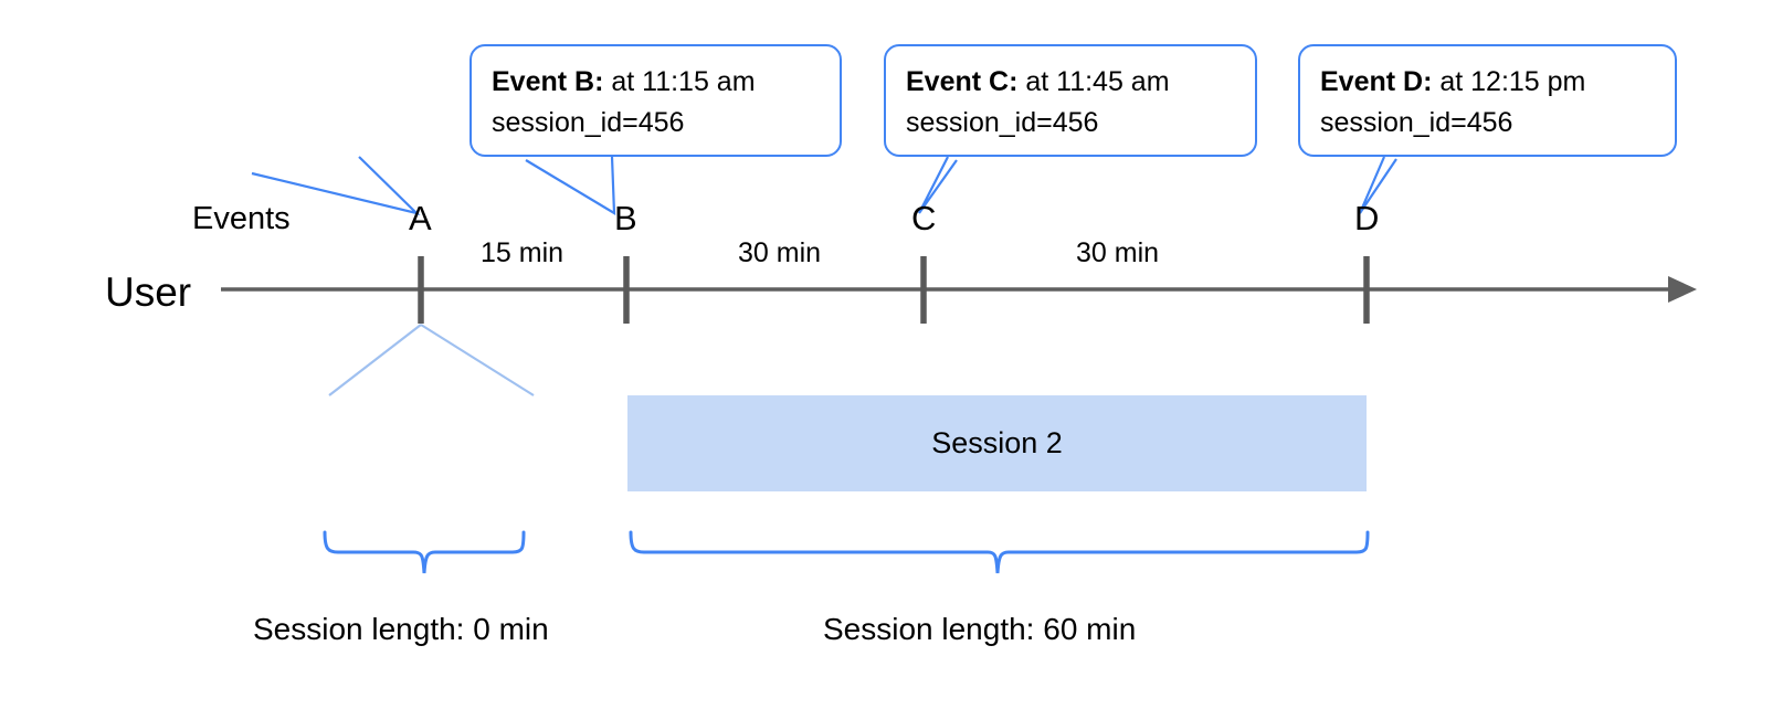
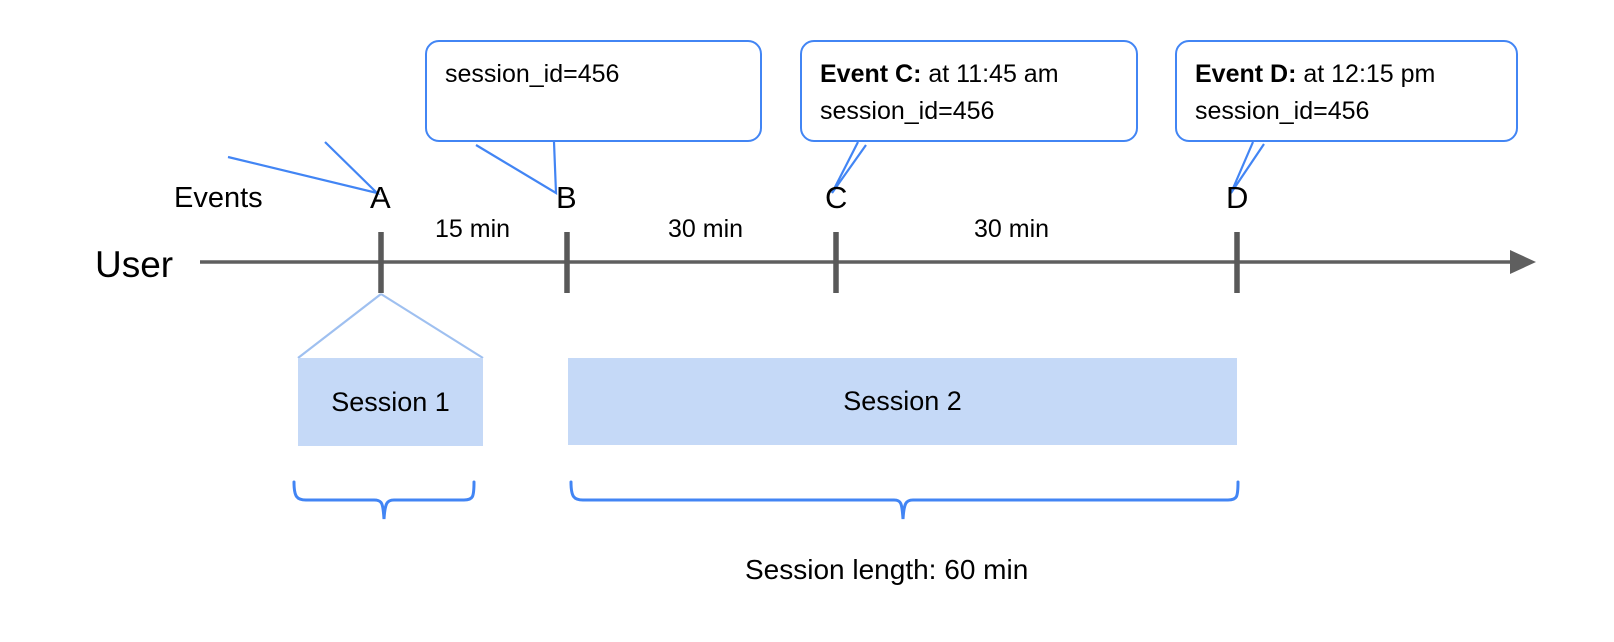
- Event B: at 11:15 am
  session_id=456
  Event C: at 11:45 am
  session_id=456
  Event D: at 12:15 pm
  session_id=456
  User
  Events
  A
  B
  C
  D
  15 min
  30 min
  30 min
+ Session 1
  Session 2
- Session length: 0 min
  Session length: 60 min
